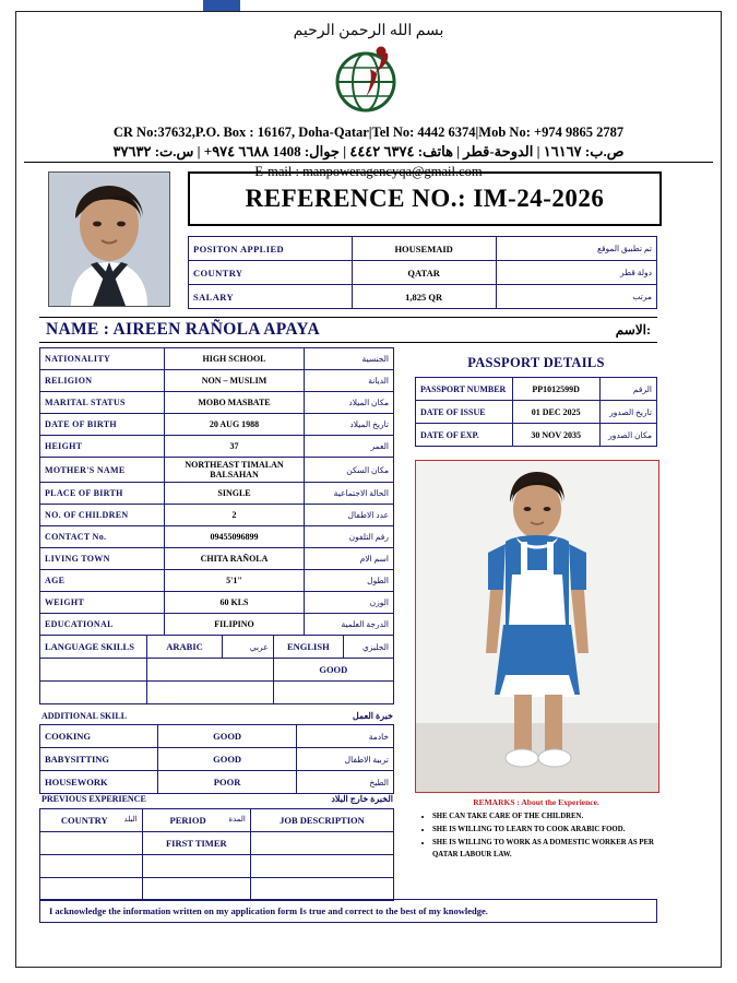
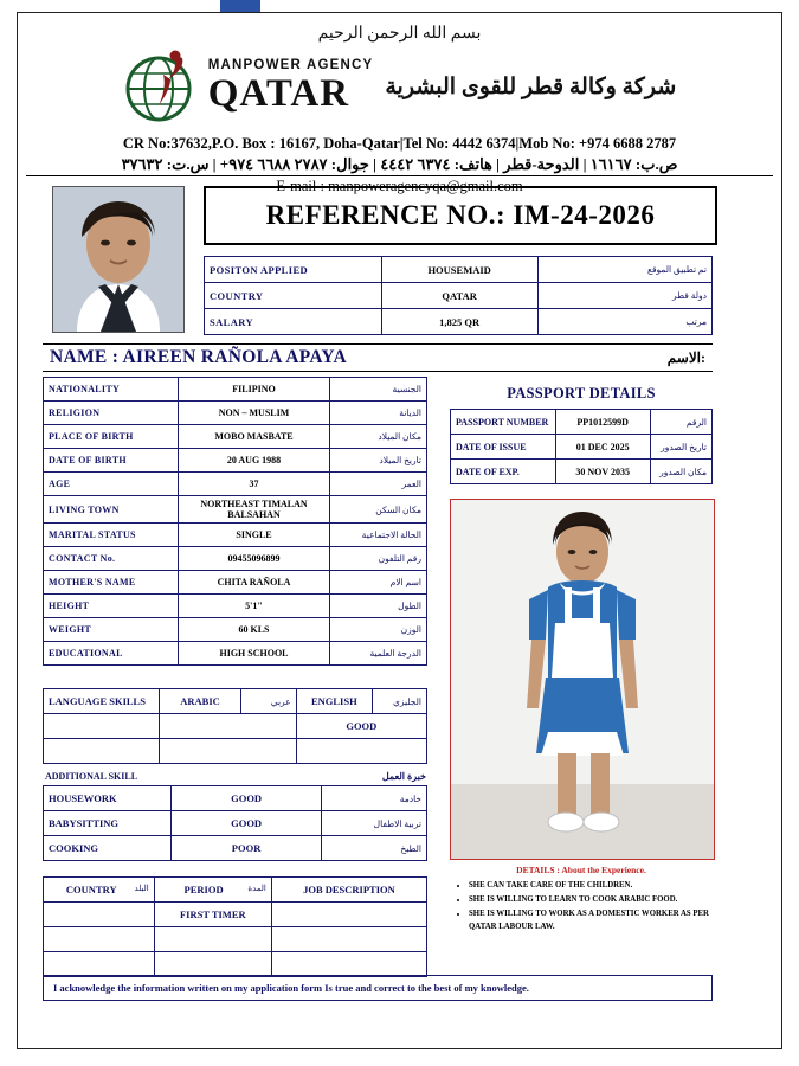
  بسم الله الرحمن الرحيم
+ MANPOWER AGENCY
+ QATAR
+ شركة وكالة قطر للقوى البشرية
- CR No:37632,P.O. Box : 16167, Doha-Qatar|Tel No: 4442 6374|Mob No: +974 9865 2787
+ CR No:37632,P.O. Box : 16167, Doha-Qatar|Tel No: 4442 6374|Mob No: +974 6688 2787
- ص.ب: ١٦١٦٧ | الدوحة-قطر | هاتف: ٦٣٧٤ ٤٤٤٢ | جوال: 1408 ٦٦٨٨ ٩٧٤+ | س.ت: ٣٧٦٣٢
+ ص.ب: ١٦١٦٧ | الدوحة-قطر | هاتف: ٦٣٧٤ ٤٤٤٢ | جوال: ٢٧٨٧ ٦٦٨٨ ٩٧٤+ | س.ت: ٣٧٦٣٢
  E-mail : manpoweragencyqa@gmail.com
  REFERENCE NO.: IM-24-2026
  POSITON APPLIED	HOUSEMAID	تم تطبيق الموقع
  COUNTRY	QATAR	دولة قطر
  SALARY	1,825 QR	مرتب
  NAME : AIREEN RAÑOLA APAYA
  الاسم:
- NATIONALITY	HIGH SCHOOL	الجنسية
+ NATIONALITY	FILIPINO	الجنسية
  RELIGION	NON – MUSLIM	الديانة
- MARITAL STATUS	MOBO MASBATE	مكان الميلاد
+ PLACE OF BIRTH	MOBO MASBATE	مكان الميلاد
  DATE OF BIRTH	20 AUG 1988	تاريخ الميلاد
- HEIGHT	37	العمر
+ AGE	37	العمر
- MOTHER'S NAME	NORTHEAST TIMALAN BALSAHAN	مكان السكن
+ LIVING TOWN	NORTHEAST TIMALAN BALSAHAN	مكان السكن
- PLACE OF BIRTH	SINGLE	الحالة الاجتماعية
+ MARITAL STATUS	SINGLE	الحالة الاجتماعية
- NO. OF CHILDREN	2	عدد الاطفال
  CONTACT No.	09455096899	رقم التلفون
- LIVING TOWN	CHITA RAÑOLA	اسم الام
+ MOTHER'S NAME	CHITA RAÑOLA	اسم الام
- AGE	5'1"	الطول
+ HEIGHT	5'1"	الطول
  WEIGHT	60 KLS	الوزن
- EDUCATIONAL	FILIPINO	الدرجة العلمية
+ EDUCATIONAL	HIGH SCHOOL	الدرجة العلمية
  PASSPORT DETAILS
  PASSPORT NUMBER	PP1012599D	الرقم
  DATE OF ISSUE	01 DEC 2025	تاريخ الصدور
  DATE OF EXP.	30 NOV 2035	مكان الصدور
  LANGUAGE SKILLS	ARABIC	عربي	ENGLISH	الجليزي
  		GOOD
  ADDITIONAL SKILL
  خبرة العمل
- COOKING	GOOD	خادمة
+ HOUSEWORK	GOOD	خادمة
  BABYSITTING	GOOD	تربية الاطفال
- HOUSEWORK	POOR	الطبخ
+ COOKING	POOR	الطبخ
- PREVIOUS EXPERIENCE
- الخبرة خارج البلاد
  COUNTRY البلد	PERIOD المدة	JOB DESCRIPTION
  	FIRST TIMER
- REMARKS : About the Experience.
+ DETAILS : About the Experience.
  I acknowledge the information written on my application form Is true and correct to the best of my knowledge.
